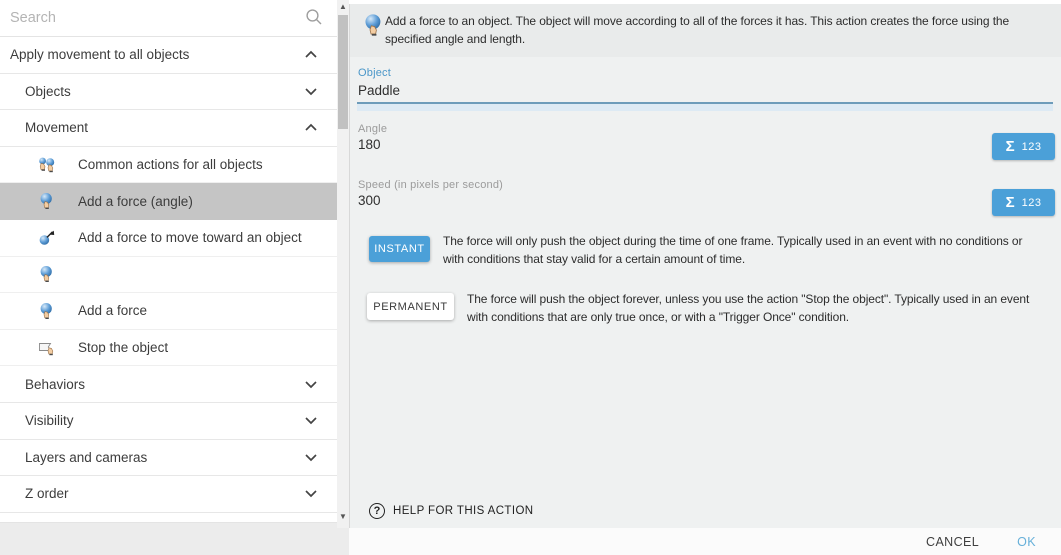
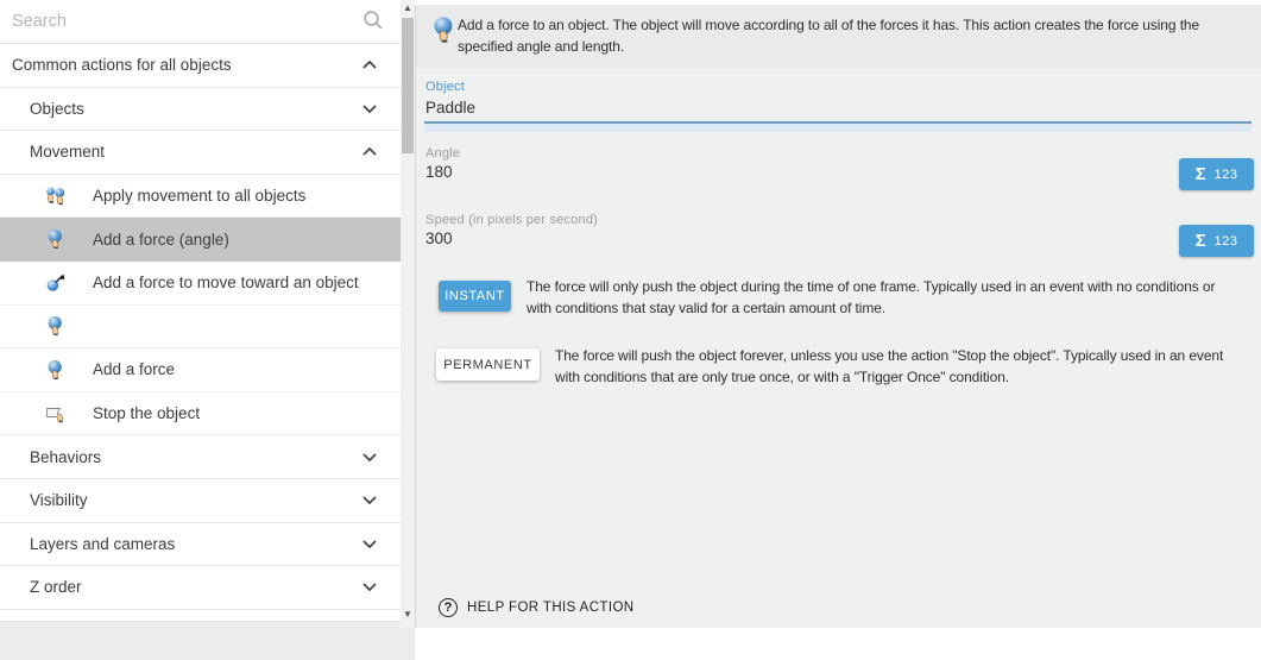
  Search
- Apply movement to all objects
+ Common actions for all objects
  Objects
  Movement
- Common actions for all objects
+ Apply movement to all objects
  Add a force (angle)
  Add a force to move toward an object
  Add a force
  Stop the object
  Behaviors
  Visibility
  Layers and cameras
  Z order
  ▲
  ▼
  Add a force to an object. The object will move according to all of the forces it has. This action creates the force using the
  specified angle and length.
  Object
  Paddle
  Angle
  180
  Σ
  123
  Speed (in pixels per second)
  300
  Σ
  123
  INSTANT
  The force will only push the object during the time of one frame. Typically used in an event with no conditions or
  with conditions that stay valid for a certain amount of time.
  PERMANENT
  The force will push the object forever, unless you use the action "Stop the object". Typically used in an event
  with conditions that are only true once, or with a "Trigger Once" condition.
  ?
  HELP FOR THIS ACTION
- CANCEL
- OK
